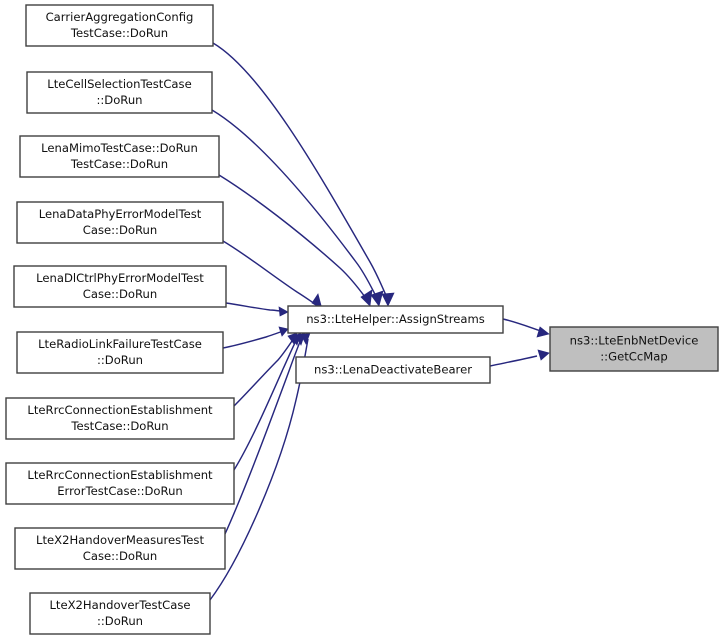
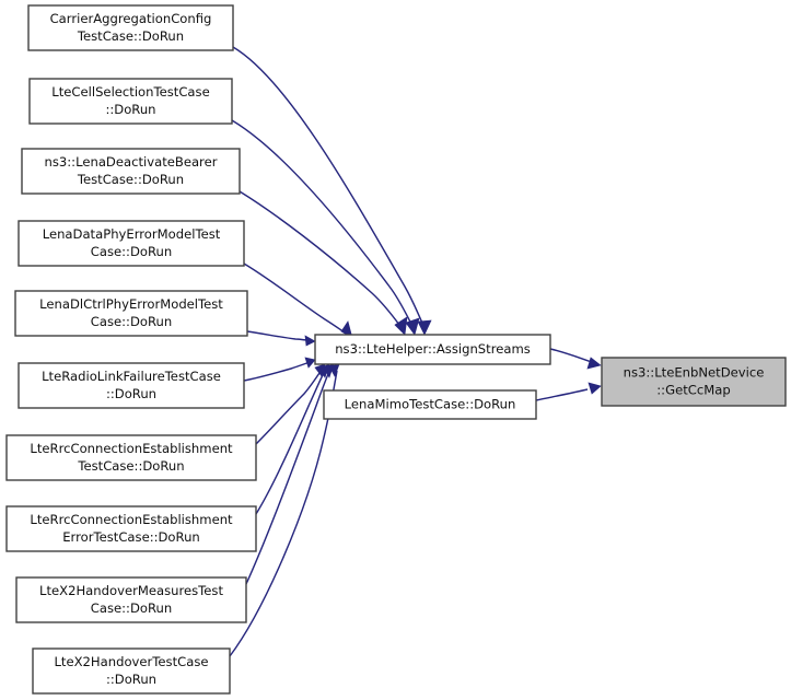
  CarrierAggregationConfig
  TestCase::DoRun
  LteCellSelectionTestCase
  ::DoRun
- LenaMimoTestCase::DoRun
+ ns3::LenaDeactivateBearer
  TestCase::DoRun
  LenaDataPhyErrorModelTest
  Case::DoRun
  LenaDlCtrlPhyErrorModelTest
  Case::DoRun
  LteRadioLinkFailureTestCase
  ::DoRun
  LteRrcConnectionEstablishment
  TestCase::DoRun
  LteRrcConnectionEstablishment
  ErrorTestCase::DoRun
  LteX2HandoverMeasuresTest
  Case::DoRun
  LteX2HandoverTestCase
  ::DoRun
  ns3::LteHelper::AssignStreams
- ns3::LenaDeactivateBearer
+ LenaMimoTestCase::DoRun
  ns3::LteEnbNetDevice
  ::GetCcMap
